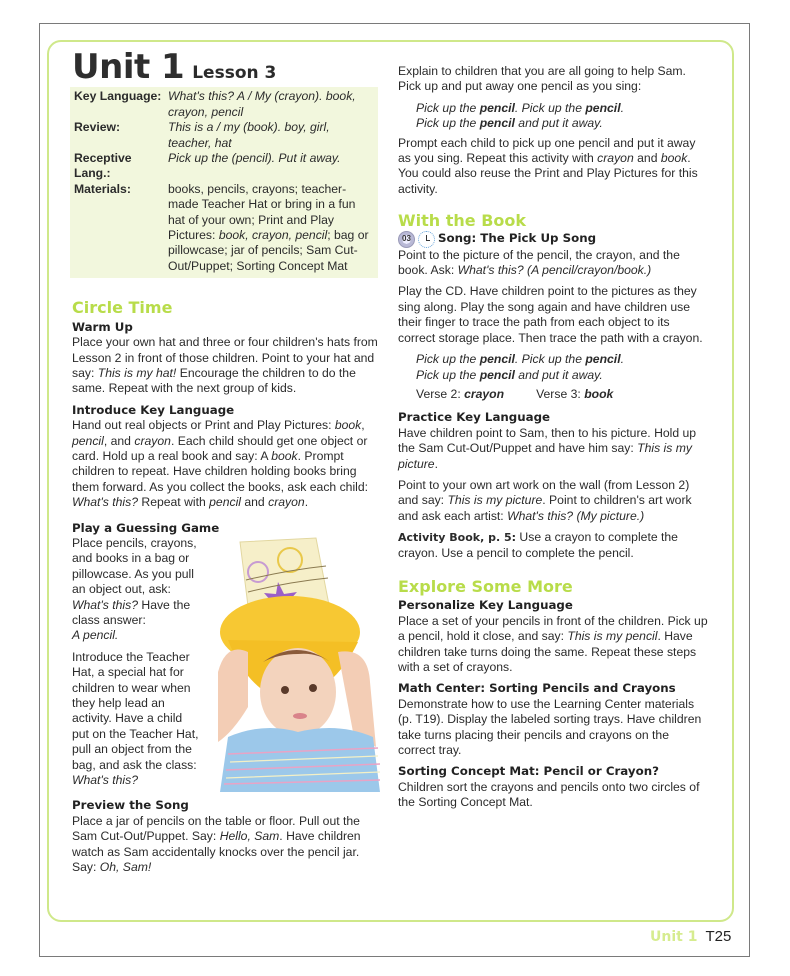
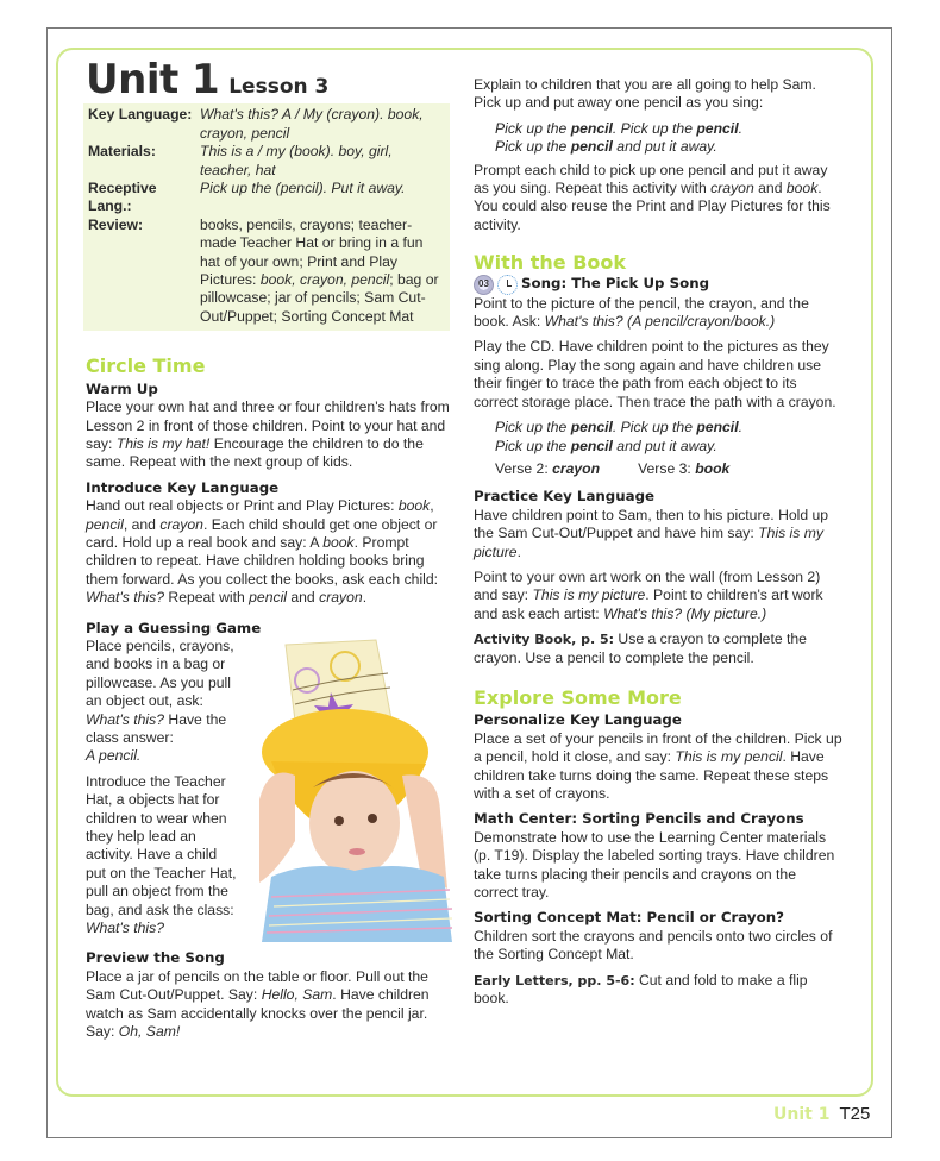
  Unit 1
  Lesson 3
  Key Language:
  What's this? A / My (crayon). book, crayon, pencil
- Review:
+ Materials:
  This is a / my (book). boy, girl, teacher, hat
  Receptive Lang.:
  Pick up the (pencil). Put it away.
- Materials:
+ Review:
  books, pencils, crayons; teacher-made Teacher Hat or bring in a fun hat of your own; Print and Play Pictures: book, crayon, pencil; bag or pillowcase; jar of pencils; Sam Cut-Out/Puppet; Sorting Concept Mat
  Circle Time
  Warm Up
  Place your own hat and three or four children's hats from Lesson 2 in front of those children. Point to your hat and say: This is my hat! Encourage the children to do the same. Repeat with the next group of kids.
  Introduce Key Language
  Hand out real objects or Print and Play Pictures: book, pencil, and crayon. Each child should get one object or card. Hold up a real book and say: A book. Prompt children to repeat. Have children holding books bring them forward. As you collect the books, ask each child: What's this? Repeat with pencil and crayon.
  Play a Guessing Game
  Place pencils, crayons, and books in a bag or pillowcase. As you pull an object out, ask: What's this? Have the class answer:
  A pencil.
- Introduce the Teacher Hat, a special hat for children to wear when they help lead an activity. Have a child put on the Teacher Hat, pull an object from the bag, and ask the class: What's this?
+ Introduce the Teacher Hat, a objects hat for children to wear when they help lead an activity. Have a child put on the Teacher Hat, pull an object from the bag, and ask the class: What's this?
  Preview the Song
  Place a jar of pencils on the table or floor. Pull out the Sam Cut-Out/Puppet. Say: Hello, Sam. Have children watch as Sam accidentally knocks over the pencil jar. Say: Oh, Sam!
  Explain to children that you are all going to help Sam. Pick up and put away one pencil as you sing:
  Pick up the pencil. Pick up the pencil.
  Pick up the pencil and put it away.
  Prompt each child to pick up one pencil and put it away as you sing. Repeat this activity with crayon and book. You could also reuse the Print and Play Pictures for this activity.
  With the Book
  03
  Song: The Pick Up Song
  Point to the picture of the pencil, the crayon, and the book. Ask: What's this? (A pencil/crayon/book.)
  Play the CD. Have children point to the pictures as they sing along. Play the song again and have children use their finger to trace the path from each object to its correct storage place. Then trace the path with a crayon.
  Pick up the pencil. Pick up the pencil.
  Pick up the pencil and put it away.
  Verse 2: crayon
  Verse 3: book
  Practice Key Language
  Have children point to Sam, then to his picture. Hold up the Sam Cut-Out/Puppet and have him say: This is my picture.
  Point to your own art work on the wall (from Lesson 2) and say: This is my picture. Point to children's art work and ask each artist: What's this? (My picture.)
  Activity Book, p. 5: Use a crayon to complete the crayon. Use a pencil to complete the pencil.
  Explore Some More
  Personalize Key Language
  Place a set of your pencils in front of the children. Pick up a pencil, hold it close, and say: This is my pencil. Have children take turns doing the same. Repeat these steps with a set of crayons.
  Math Center: Sorting Pencils and Crayons
  Demonstrate how to use the Learning Center materials (p. T19). Display the labeled sorting trays. Have children take turns placing their pencils and crayons on the correct tray.
  Sorting Concept Mat: Pencil or Crayon?
  Children sort the crayons and pencils onto two circles of the Sorting Concept Mat.
+ Early Letters, pp. 5-6: Cut and fold to make a flip book.
  Unit 1
  T25
